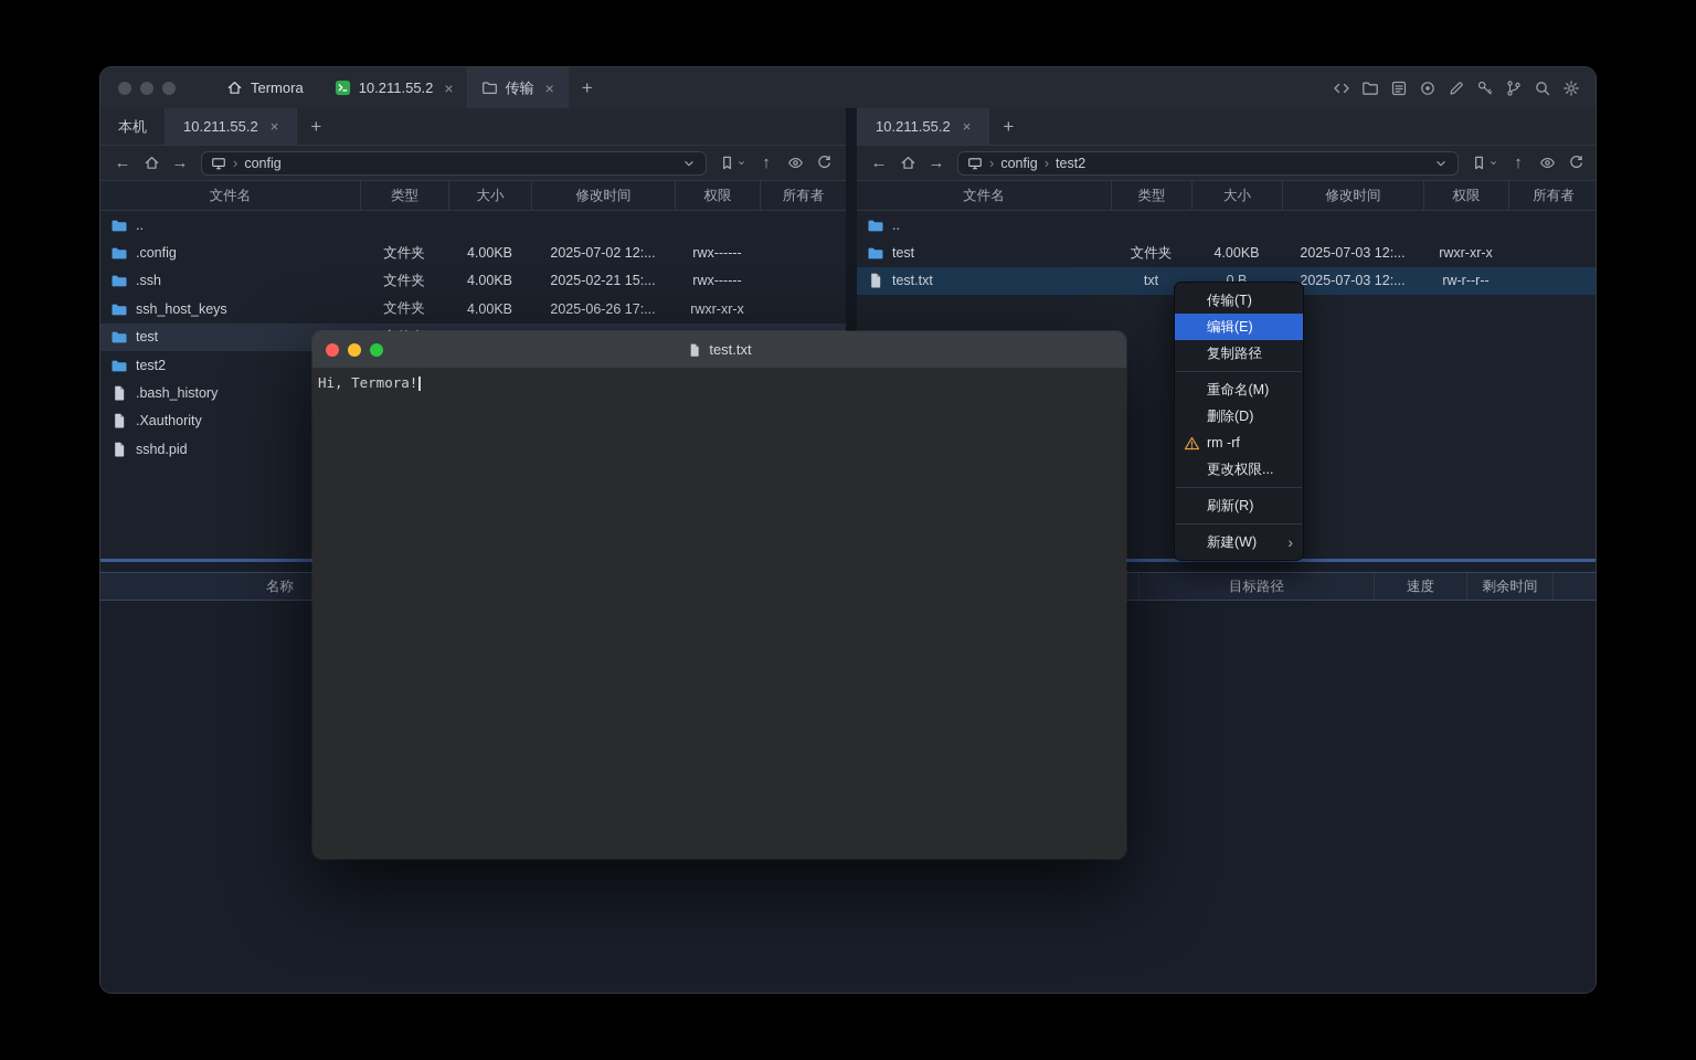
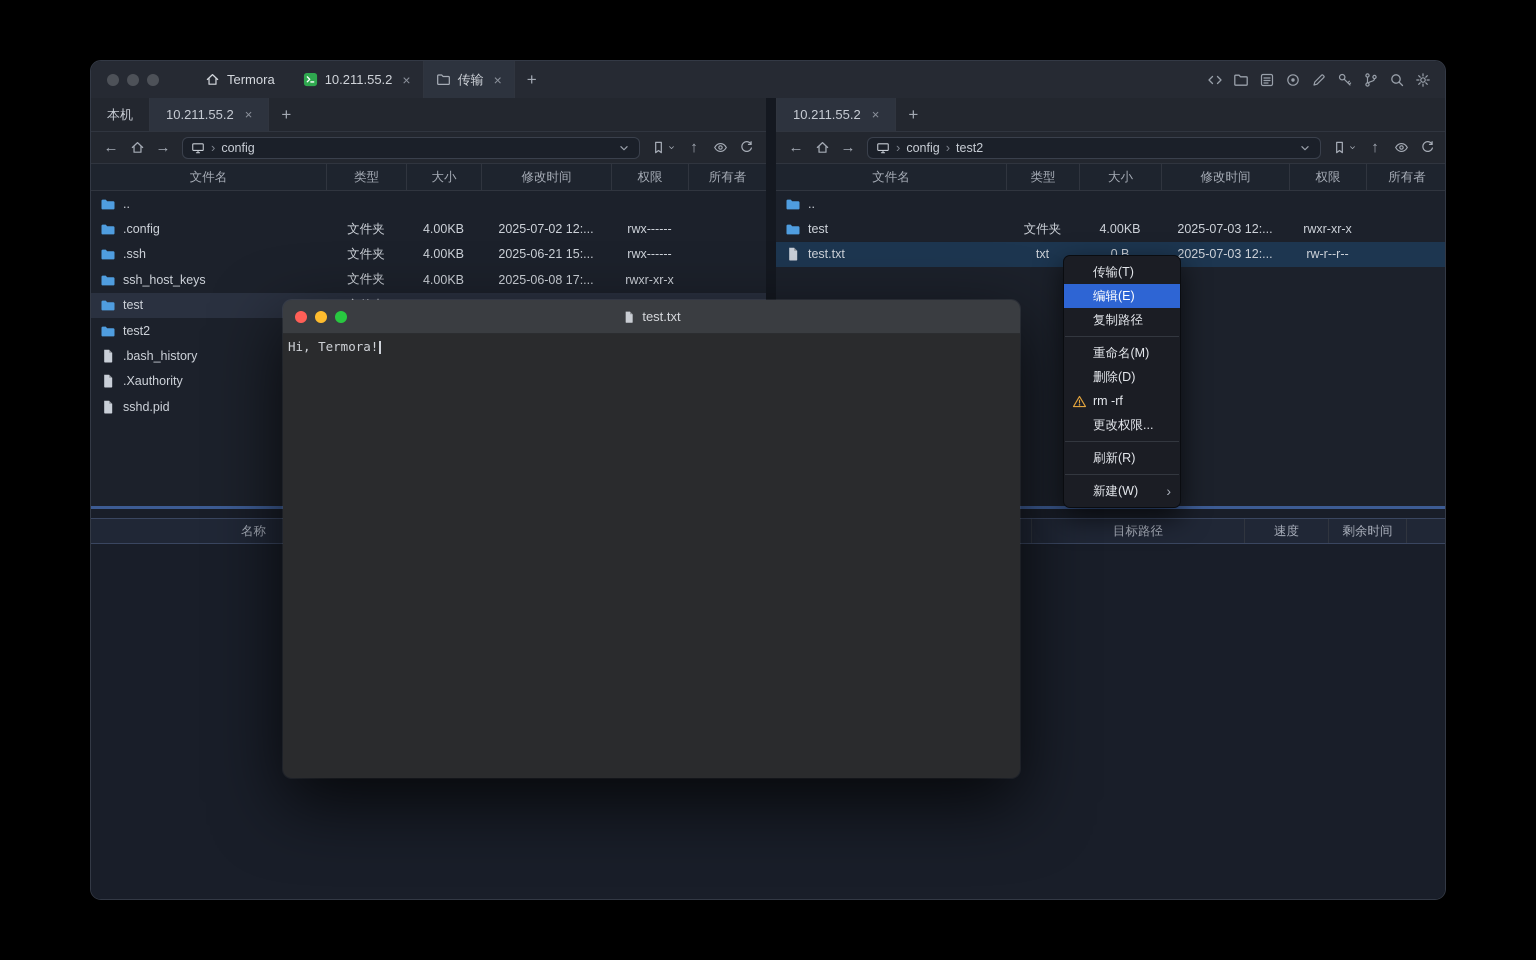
  Termora
  10.211.55.2
  ×
  传输
  ×
  +
  本机
  10.211.55.2
  ×
  +
  ←
  →
  ›
  config
  ↑
  文件名
  类型
  大小
  修改时间
  权限
  所有者
  ..
  .config
  文件夹
  4.00KB
  2025-07-02 12:...
  rwx------
  .ssh
  文件夹
  4.00KB
- 2025-02-21 15:...
+ 2025-06-21 15:...
  rwx------
  ssh_host_keys
  文件夹
  4.00KB
- 2025-06-26 17:...
+ 2025-06-08 17:...
  rwxr-xr-x
  test
  test2
  .bash_history
  .Xauthority
  sshd.pid
  10.211.55.2
  ×
  +
  ←
  →
  ›
  config
  ›
  test2
  ↑
  文件名
  类型
  大小
  修改时间
  权限
  所有者
  ..
  test
  文件夹
  4.00KB
  2025-07-03 12:...
  rwxr-xr-x
  test.txt
  txt
  2025-07-03 12:...
  rw-r--r--
  名称
  目标路径
  速度
  剩余时间
  传输(T)
  编辑(E)
  复制路径
  重命名(M)
  删除(D)
  rm -rf
  更改权限...
  刷新(R)
  新建(W)
  ›
  test.txt
  Hi, Termora!
